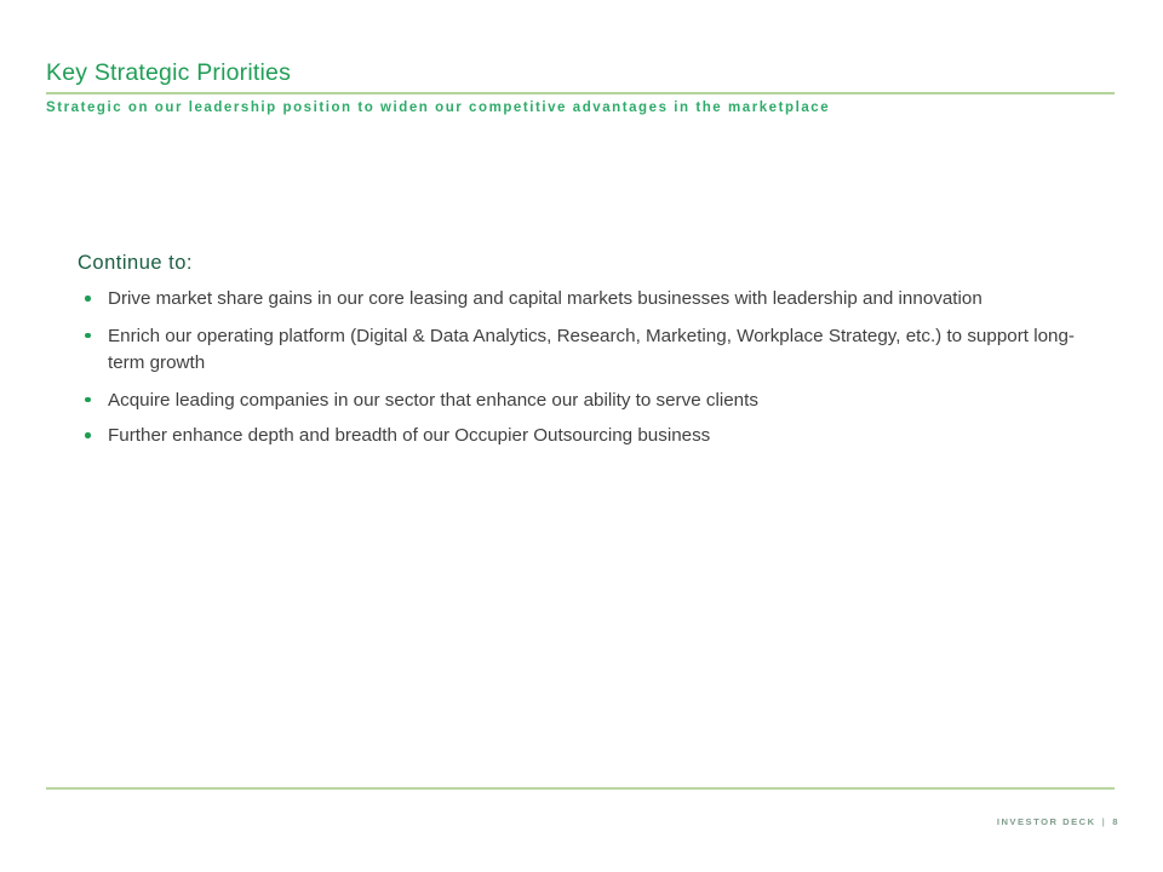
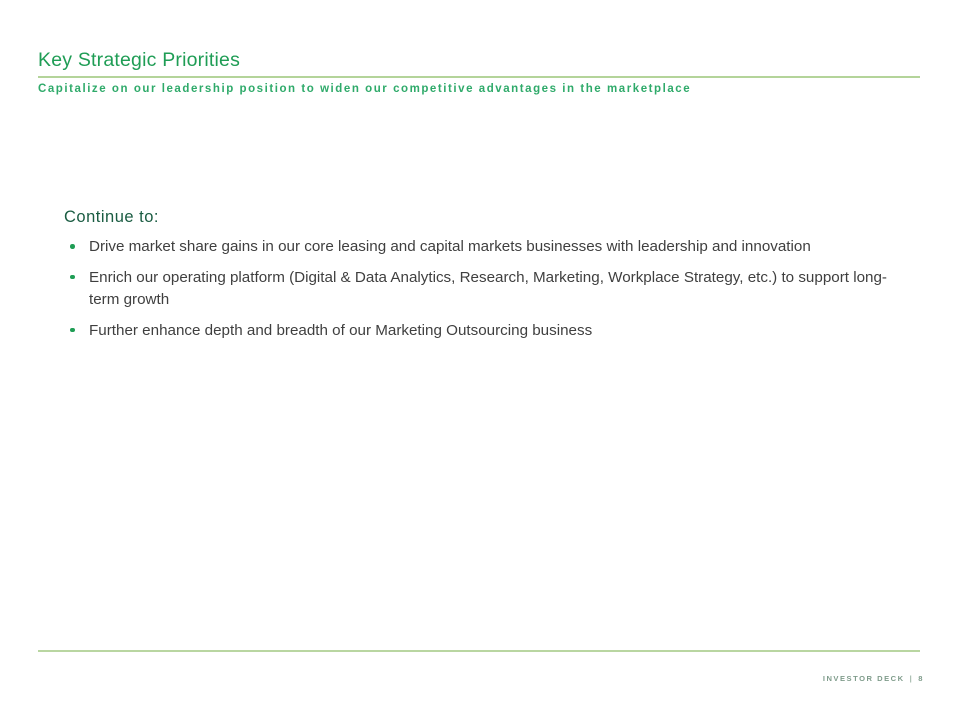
  Key Strategic Priorities
- Strategic on our leadership position to widen our competitive advantages in the marketplace
+ Capitalize on our leadership position to widen our competitive advantages in the marketplace
  Continue to:
  Drive market share gains in our core leasing and capital markets businesses with leadership and innovation
  Enrich our operating platform (Digital & Data Analytics, Research, Marketing, Workplace Strategy, etc.) to support long-term growth
- Acquire leading companies in our sector that enhance our ability to serve clients
- Further enhance depth and breadth of our Occupier Outsourcing business
+ Further enhance depth and breadth of our Marketing Outsourcing business
  INVESTOR DECK
  |
  8
